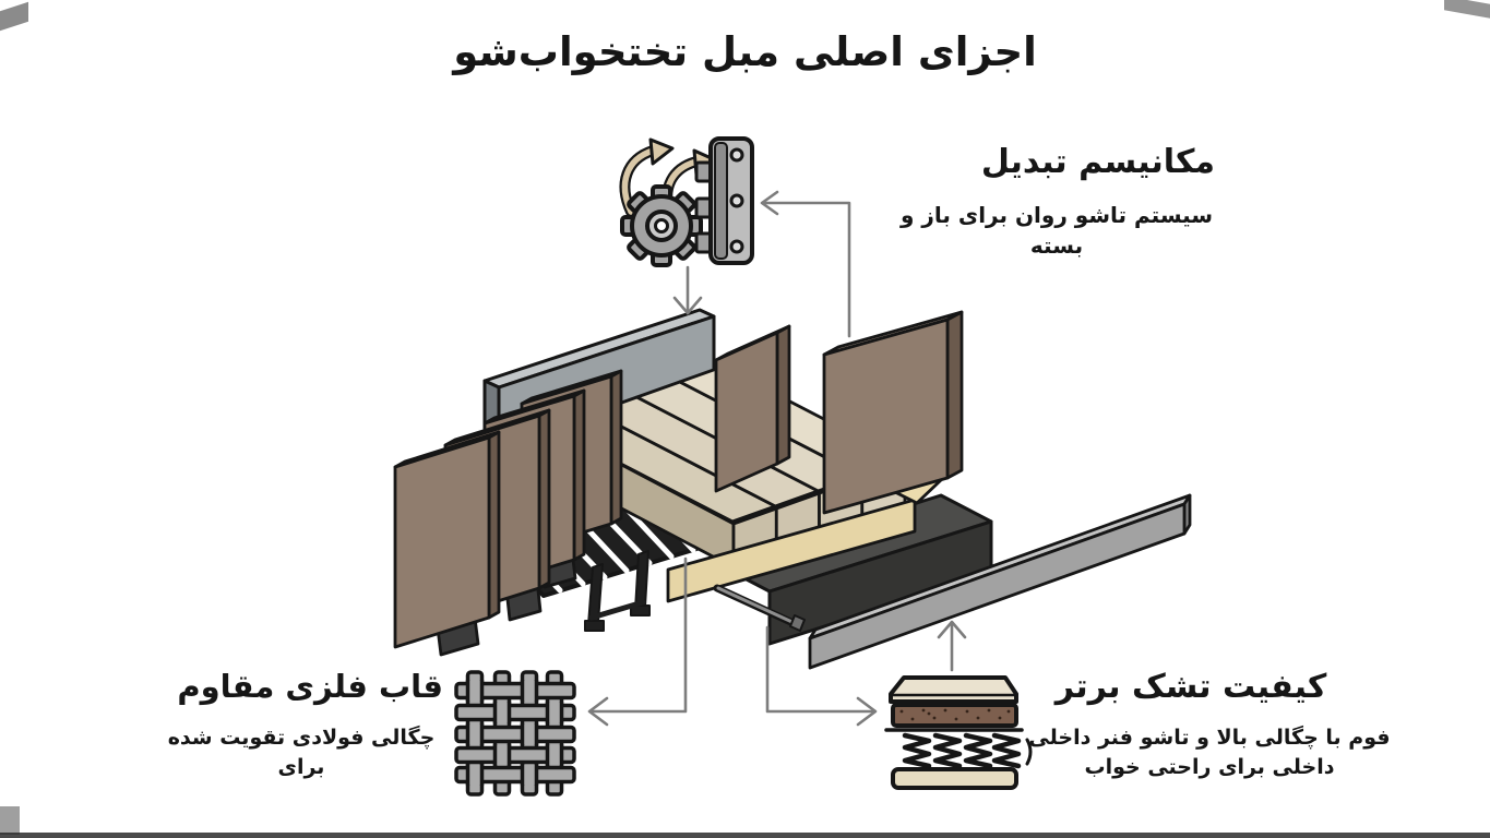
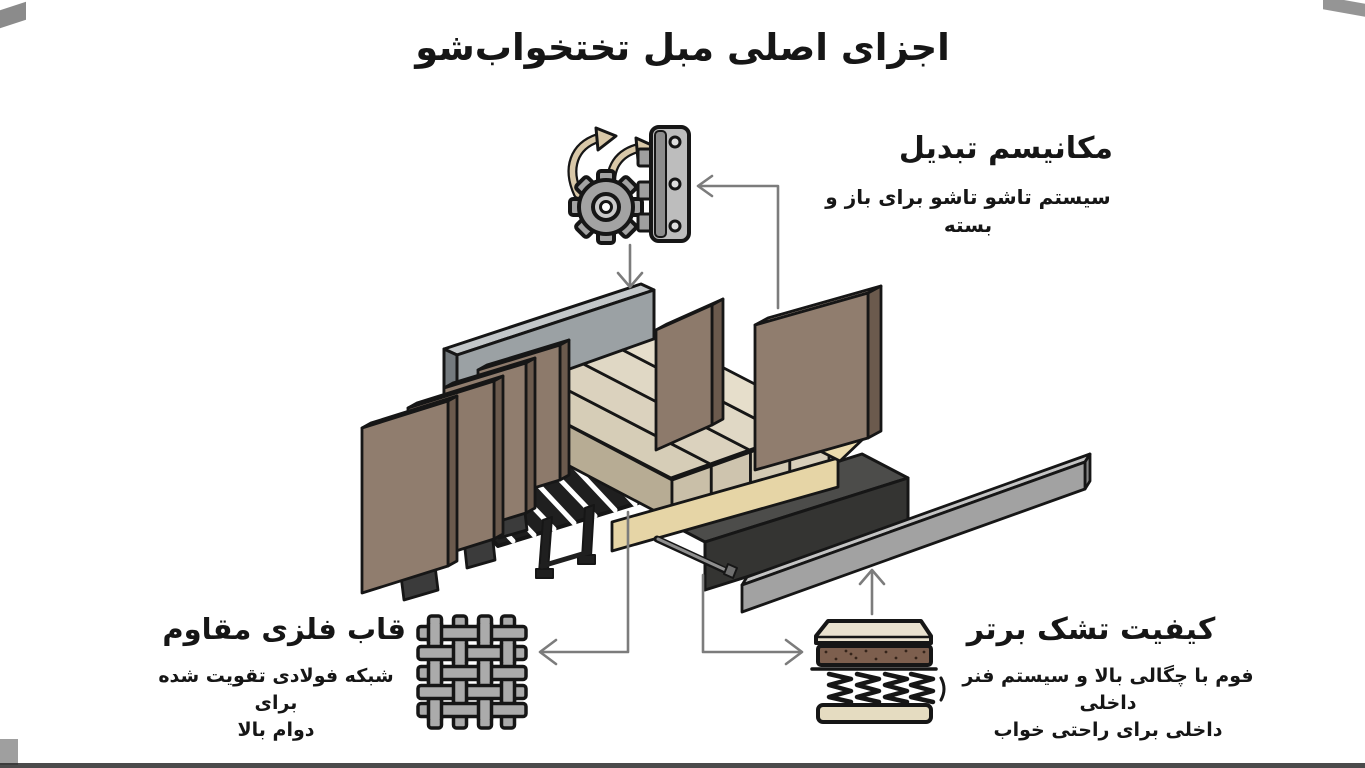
  اجزای اصلی مبل تختخواب‌شو
  مکانیسم تبدیل
- سیستم تاشو روان برای باز و بسته
+ سیستم تاشو تاشو برای باز و بسته
  قاب فلزی مقاوم
- چگالی فولادی تقویت شده برای
+ شبکه فولادی تقویت شده برای
+ دوام بالا
  کیفیت تشک برتر
- فوم با چگالی بالا و تاشو فنر داخلی
+ فوم با چگالی بالا و سیستم فنر داخلی
  داخلی برای راحتی خواب
